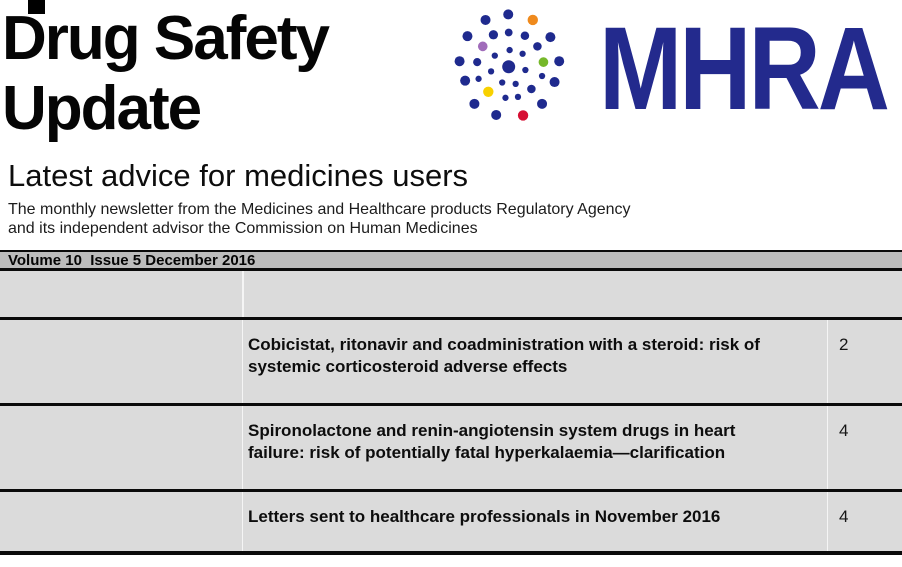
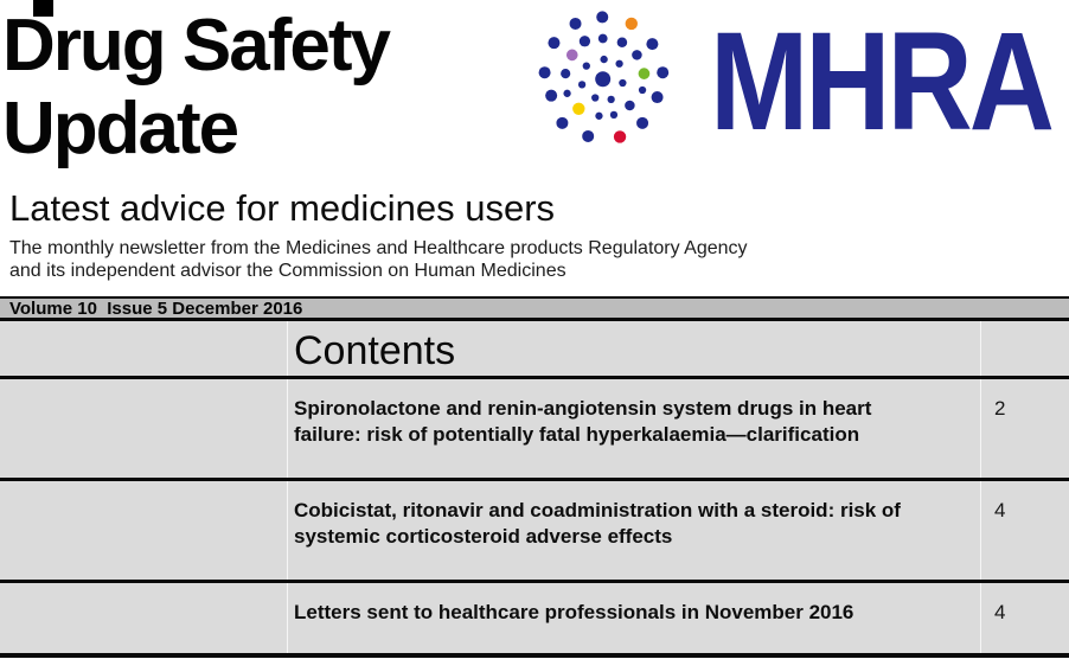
  Drug Safety Update
  MHRA
  Latest advice for medicines users
  The monthly newsletter from the Medicines and Healthcare products Regulatory Agency
  and its independent advisor the Commission on Human Medicines
  Volume 10 Issue 5 December 2016
+ Contents
- Cobicistat, ritonavir and coadministration with a steroid: risk of systemic corticosteroid adverse effects
+ Spironolactone and renin-angiotensin system drugs in heart failure: risk of potentially fatal hyperkalaemia—clarification
  2
- Spironolactone and renin-angiotensin system drugs in heart failure: risk of potentially fatal hyperkalaemia—clarification
+ Cobicistat, ritonavir and coadministration with a steroid: risk of systemic corticosteroid adverse effects
  4
  Letters sent to healthcare professionals in November 2016
  4
